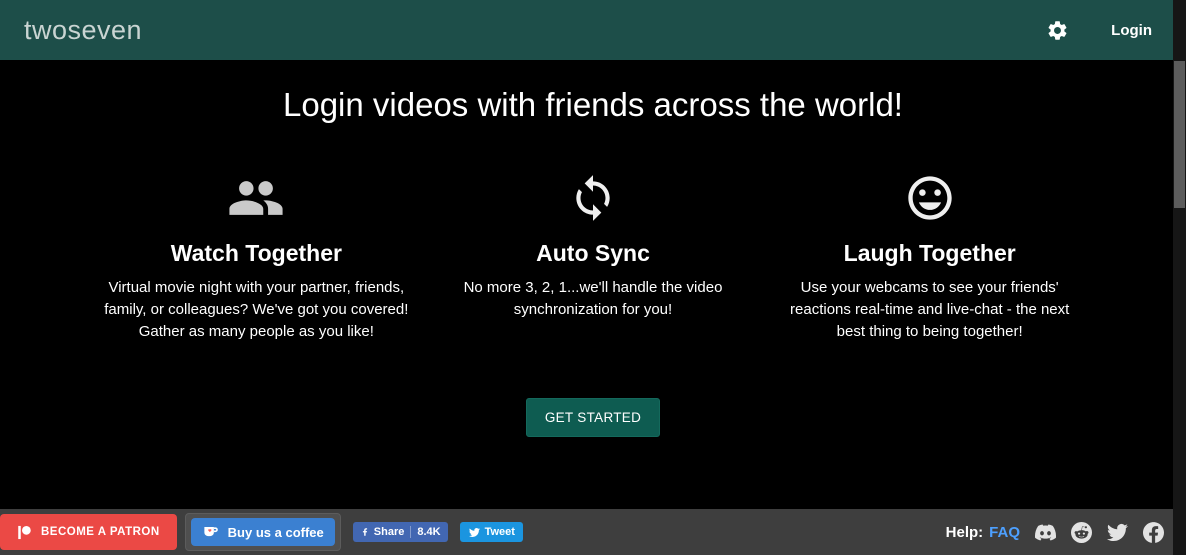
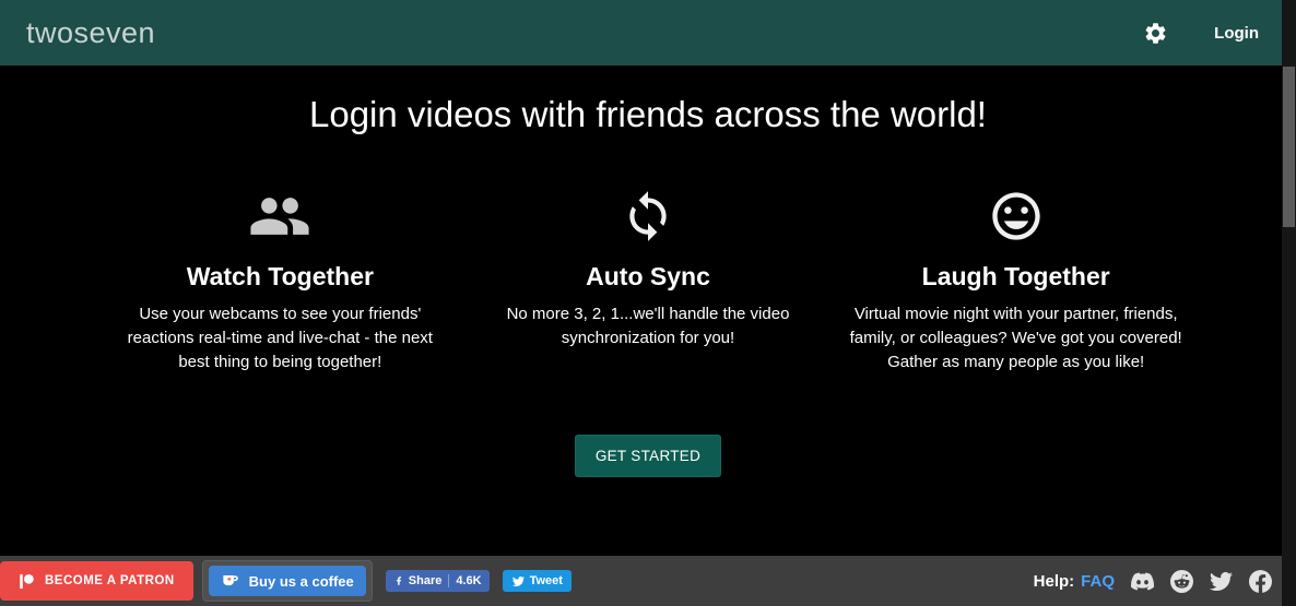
  twoseven
  Login
  Login videos with friends across the world!
  Watch Together
- Virtual movie night with your partner, friends, family, or colleagues? We've got you covered! Gather as many people as you like!
+ Use your webcams to see your friends' reactions real-time and live-chat - the next best thing to being together!
  Auto Sync
  No more 3, 2, 1...we'll handle the video synchronization for you!
  Laugh Together
- Use your webcams to see your friends' reactions real-time and live-chat - the next best thing to being together!
+ Virtual movie night with your partner, friends, family, or colleagues? We've got you covered! Gather as many people as you like!
  GET STARTED
  BECOME A PATRON
  Buy us a coffee
  Share
- 8.4K
+ 4.6K
  Tweet
  Help:
  FAQ
